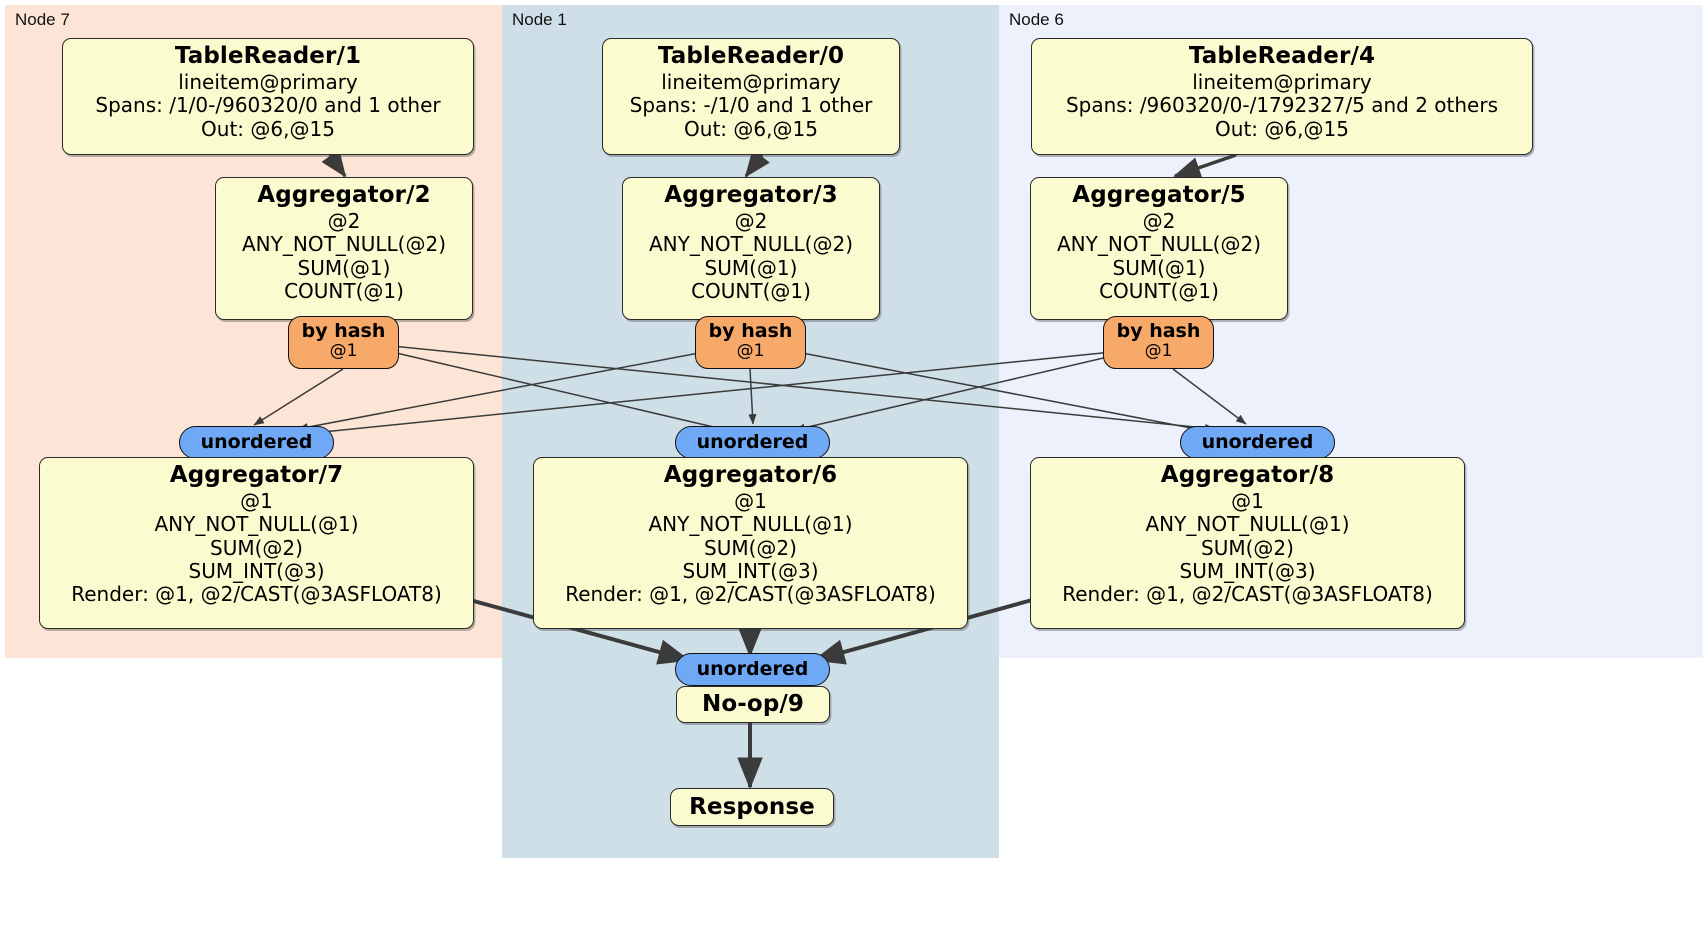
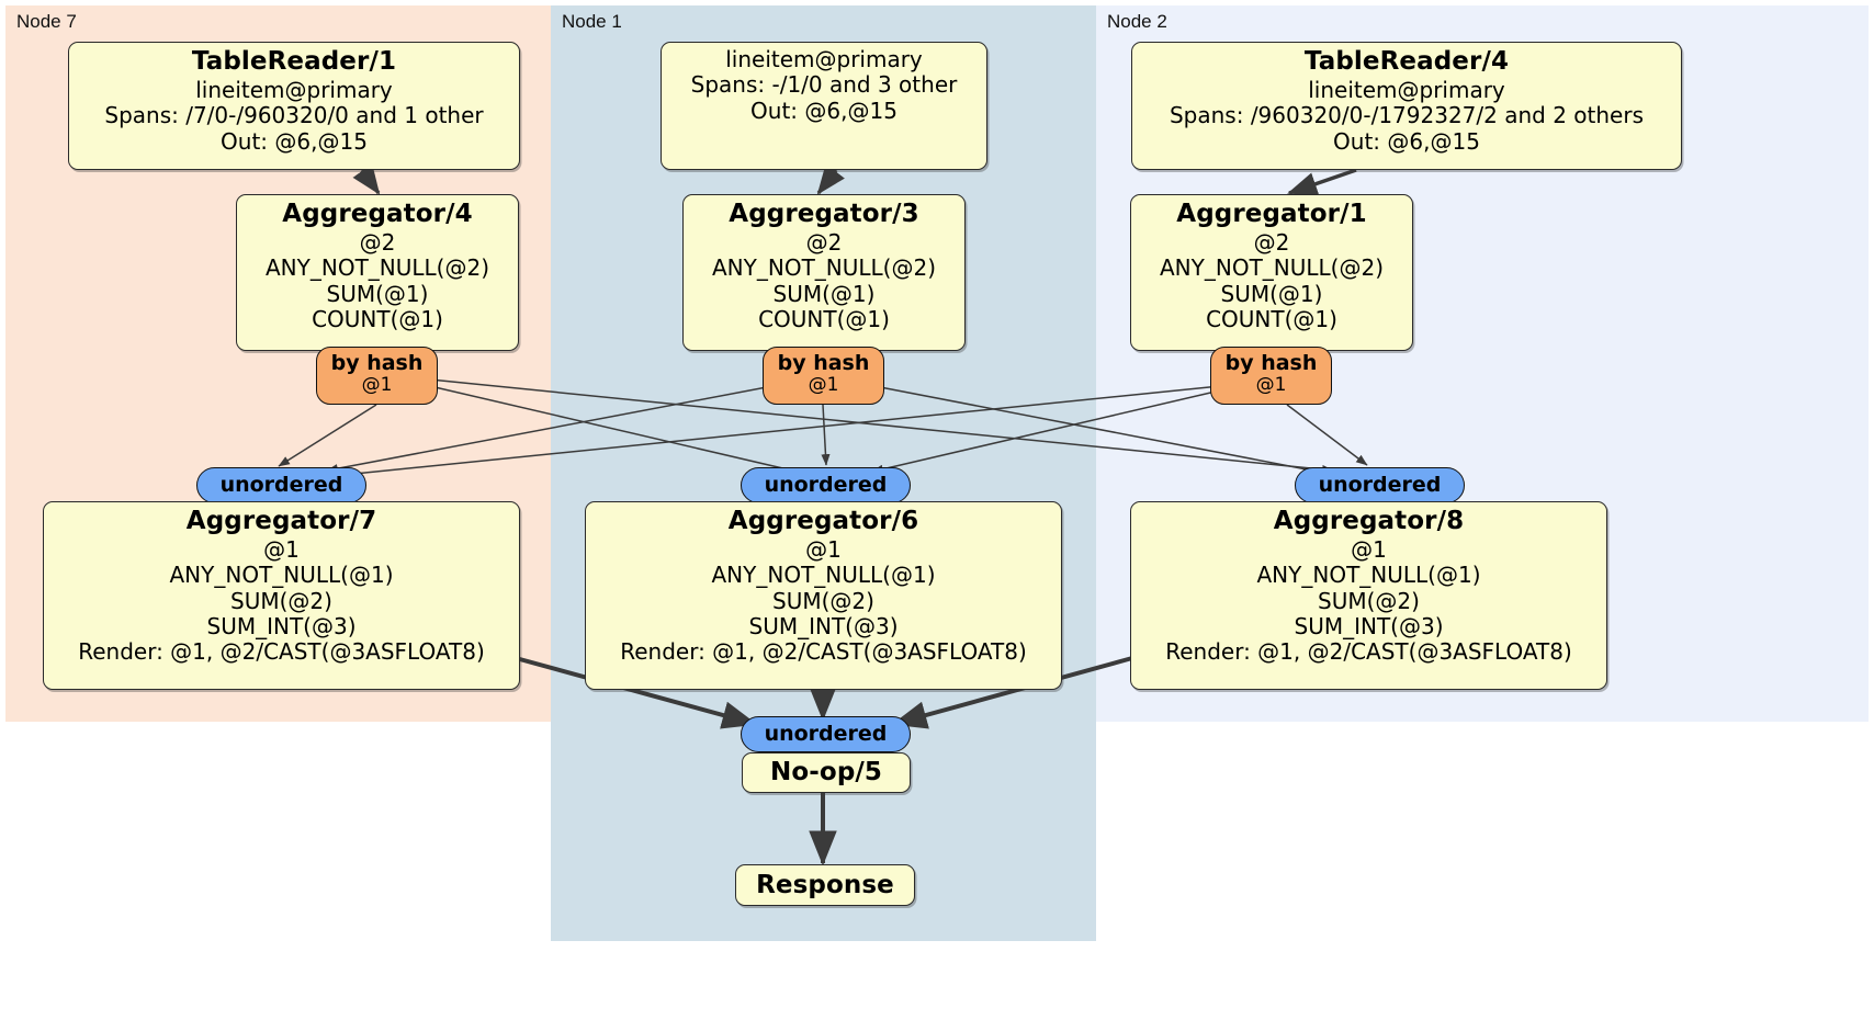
  Node 7
  Node 1
- Node 6
+ Node 2
  TableReader/1
  lineitem@primary
- Spans: /1/0-/960320/0 and 1 other
+ Spans: /7/0-/960320/0 and 1 other
  Out: @6,@15
- Aggregator/2
+ Aggregator/4
  @2
  ANY_NOT_NULL(@2)
  SUM(@1)
  COUNT(@1)
  by hash
  @1
  unordered
  Aggregator/7
  @1
  ANY_NOT_NULL(@1)
  SUM(@2)
  SUM_INT(@3)
  Render: @1, @2/CAST(@3ASFLOAT8)
- TableReader/0
  lineitem@primary
- Spans: -/1/0 and 1 other
+ Spans: -/1/0 and 3 other
  Out: @6,@15
  Aggregator/3
  @2
  ANY_NOT_NULL(@2)
  SUM(@1)
  COUNT(@1)
  by hash
  @1
  unordered
  Aggregator/6
  @1
  ANY_NOT_NULL(@1)
  SUM(@2)
  SUM_INT(@3)
  Render: @1, @2/CAST(@3ASFLOAT8)
  unordered
- No-op/9
+ No-op/5
  Response
  TableReader/4
  lineitem@primary
- Spans: /960320/0-/1792327/5 and 2 others
+ Spans: /960320/0-/1792327/2 and 2 others
  Out: @6,@15
- Aggregator/5
+ Aggregator/1
  @2
  ANY_NOT_NULL(@2)
  SUM(@1)
  COUNT(@1)
  by hash
  @1
  unordered
  Aggregator/8
  @1
  ANY_NOT_NULL(@1)
  SUM(@2)
  SUM_INT(@3)
  Render: @1, @2/CAST(@3ASFLOAT8)
